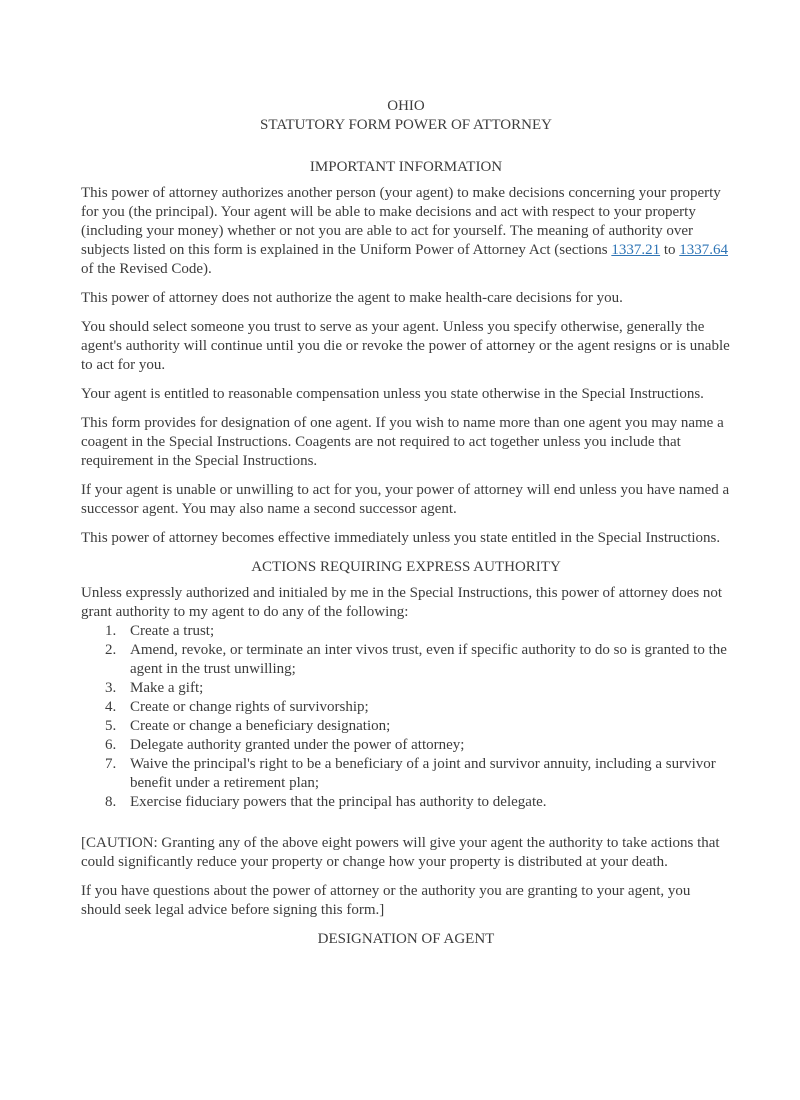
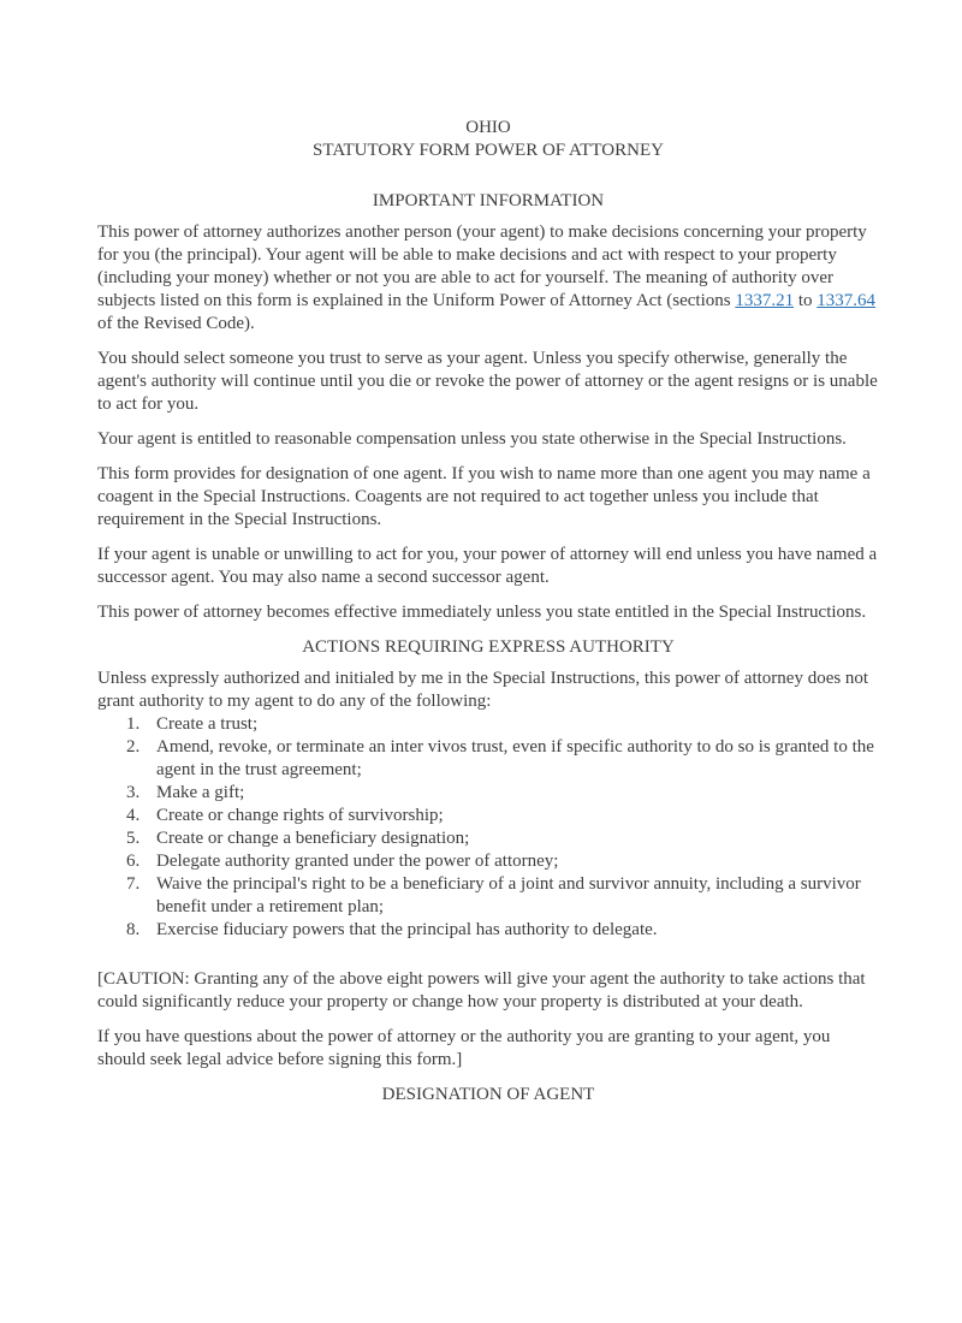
  OHIO
  STATUTORY FORM POWER OF ATTORNEY
  IMPORTANT INFORMATION
  This power of attorney authorizes another person (your agent) to make decisions concerning your property for you (the principal). Your agent will be able to make decisions and act with respect to your property (including your money) whether or not you are able to act for yourself. The meaning of authority over subjects listed on this form is explained in the Uniform Power of Attorney Act (sections 1337.21 to 1337.64 of the Revised Code).
- This power of attorney does not authorize the agent to make health-care decisions for you.
  You should select someone you trust to serve as your agent. Unless you specify otherwise, generally the agent's authority will continue until you die or revoke the power of attorney or the agent resigns or is unable to act for you.
  Your agent is entitled to reasonable compensation unless you state otherwise in the Special Instructions.
  This form provides for designation of one agent. If you wish to name more than one agent you may name a coagent in the Special Instructions. Coagents are not required to act together unless you include that requirement in the Special Instructions.
  If your agent is unable or unwilling to act for you, your power of attorney will end unless you have named a successor agent. You may also name a second successor agent.
  This power of attorney becomes effective immediately unless you state entitled in the Special Instructions.
  ACTIONS REQUIRING EXPRESS AUTHORITY
  Unless expressly authorized and initialed by me in the Special Instructions, this power of attorney does not grant authority to my agent to do any of the following:
  1.
  Create a trust;
  2.
- Amend, revoke, or terminate an inter vivos trust, even if specific authority to do so is granted to the agent in the trust unwilling;
+ Amend, revoke, or terminate an inter vivos trust, even if specific authority to do so is granted to the agent in the trust agreement;
  3.
  Make a gift;
  4.
  Create or change rights of survivorship;
  5.
  Create or change a beneficiary designation;
  6.
  Delegate authority granted under the power of attorney;
  7.
  Waive the principal's right to be a beneficiary of a joint and survivor annuity, including a survivor benefit under a retirement plan;
  8.
  Exercise fiduciary powers that the principal has authority to delegate.
  [CAUTION: Granting any of the above eight powers will give your agent the authority to take actions that could significantly reduce your property or change how your property is distributed at your death.
  If you have questions about the power of attorney or the authority you are granting to your agent, you should seek legal advice before signing this form.]
  DESIGNATION OF AGENT
